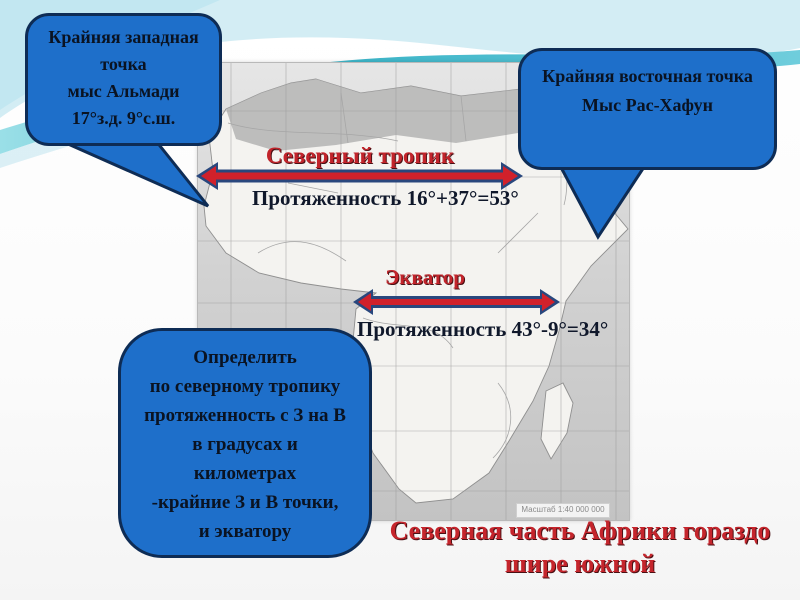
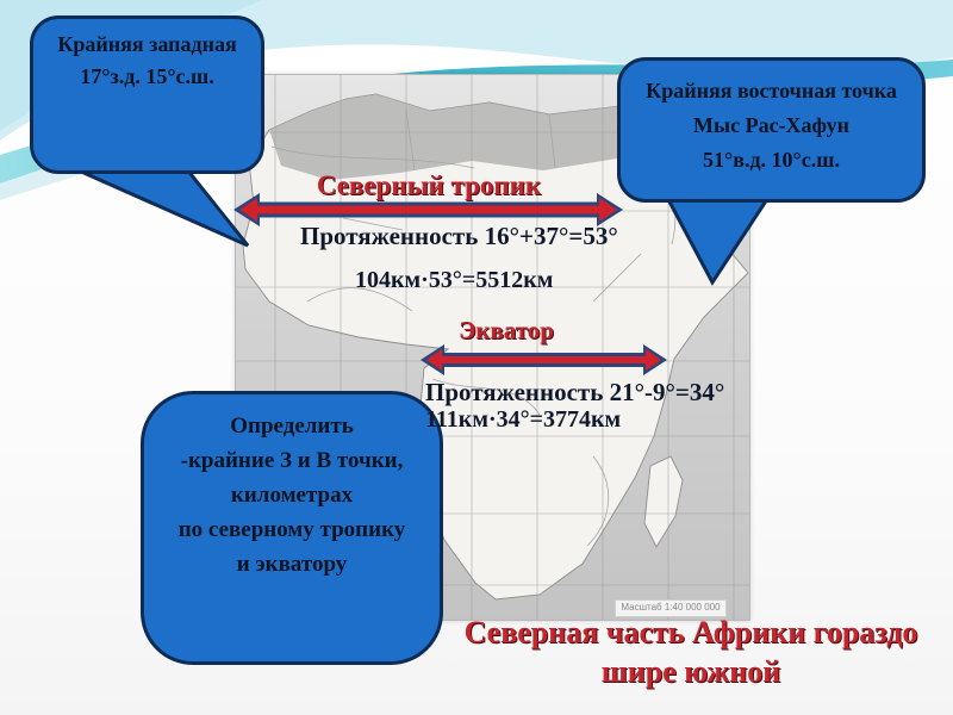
  Масштаб 1:40 000 000
  Крайняя западная
- точка
- мыс Альмади
- 17°з.д. 9°с.ш.
+ 17°з.д. 15°с.ш.
  Крайняя восточная точка
  Мыс Рас-Хафун
+ 51°в.д. 10°с.ш.
  Определить
- по северному тропику
+ -крайние З и В точки,
- протяженность с З на В
- в градусах и
  километрах
- -крайние З и В точки,
+ по северному тропику
  и экватору
  Северный тропик
  Протяженность 16°+37°=53°
+ 104км·53°=5512км
  Экватор
- Протяженность 43°-9°=34°
+ Протяженность 21°-9°=34°
+ 111км·34°=3774км
  Северная часть Африки гораздо
  шире южной
